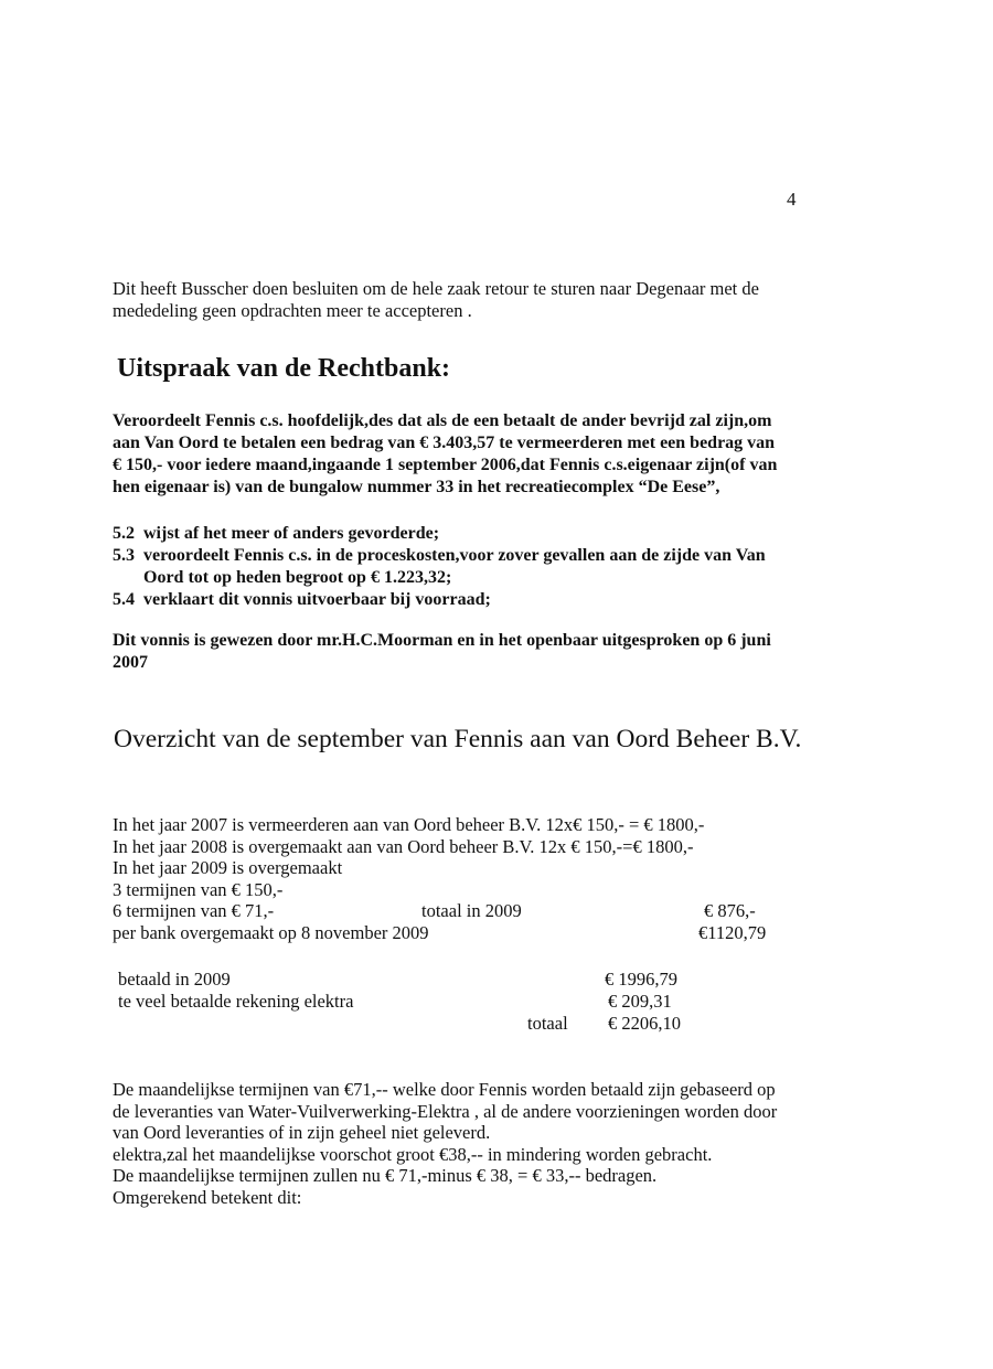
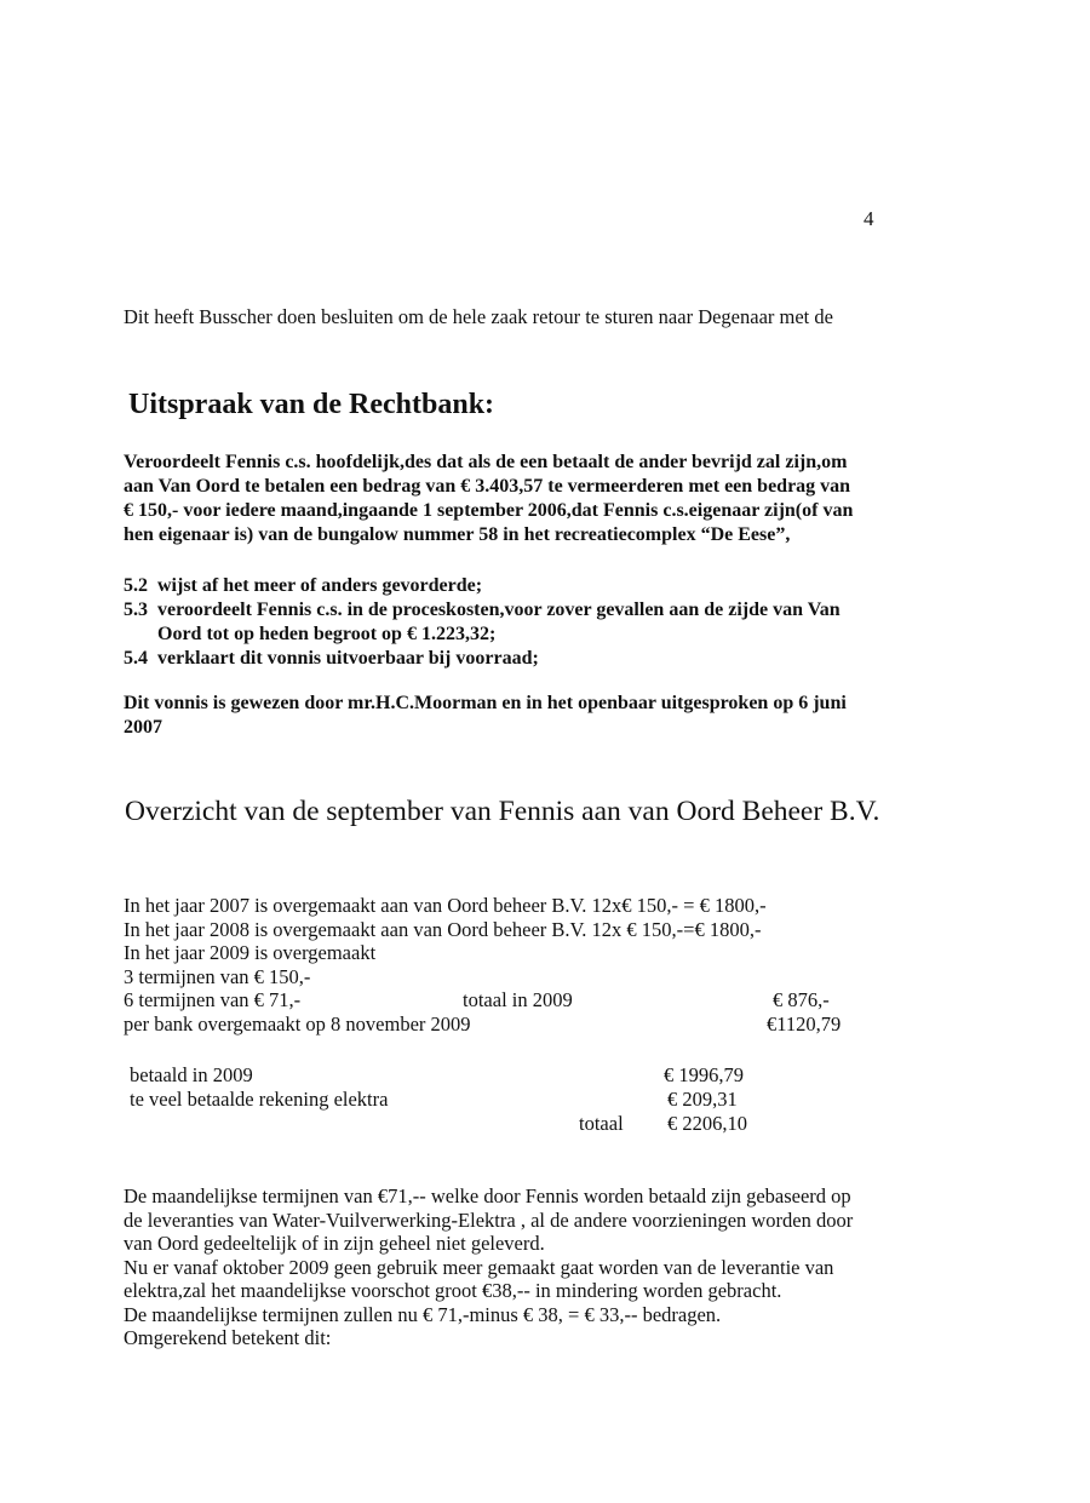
  4
  Dit heeft Busscher doen besluiten om de hele zaak retour te sturen naar Degenaar met de
- mededeling geen opdrachten meer te accepteren .
  Uitspraak van de Rechtbank:
  Veroordeelt Fennis c.s. hoofdelijk,des dat als de een betaalt de ander bevrijd zal zijn,om
  aan Van Oord te betalen een bedrag van € 3.403,57 te vermeerderen met een bedrag van
  € 150,- voor iedere maand,ingaande 1 september 2006,dat Fennis c.s.eigenaar zijn(of van
- hen eigenaar is) van de bungalow nummer 33 in het recreatiecomplex “De Eese”,
+ hen eigenaar is) van de bungalow nummer 58 in het recreatiecomplex “De Eese”,
  5.2 wijst af het meer of anders gevorderde;
  5.3 veroordeelt Fennis c.s. in de proceskosten,voor zover gevallen aan de zijde van Van
  Oord tot op heden begroot op € 1.223,32;
  5.4 verklaart dit vonnis uitvoerbaar bij voorraad;
  Dit vonnis is gewezen door mr.H.C.Moorman en in het openbaar uitgesproken op 6 juni
  2007
  Overzicht van de september van Fennis aan van Oord Beheer B.V.
- In het jaar 2007 is vermeerderen aan van Oord beheer B.V. 12x€ 150,- = € 1800,-
+ In het jaar 2007 is overgemaakt aan van Oord beheer B.V. 12x€ 150,- = € 1800,-
  In het jaar 2008 is overgemaakt aan van Oord beheer B.V. 12x € 150,-=€ 1800,-
  In het jaar 2009 is overgemaakt
  3 termijnen van € 150,-
  6 termijnen van € 71,-
  totaal in 2009
  € 876,-
  per bank overgemaakt op 8 november 2009
  €1120,79
  betaald in 2009
  € 1996,79
  te veel betaalde rekening elektra
  € 209,31
  totaal
  € 2206,10
  De maandelijkse termijnen van €71,-- welke door Fennis worden betaald zijn gebaseerd op
  de leveranties van Water-Vuilverwerking-Elektra , al de andere voorzieningen worden door
- van Oord leveranties of in zijn geheel niet geleverd.
+ van Oord gedeeltelijk of in zijn geheel niet geleverd.
+ Nu er vanaf oktober 2009 geen gebruik meer gemaakt gaat worden van de leverantie van
  elektra,zal het maandelijkse voorschot groot €38,-- in mindering worden gebracht.
  De maandelijkse termijnen zullen nu € 71,-minus € 38, = € 33,-- bedragen.
  Omgerekend betekent dit:
